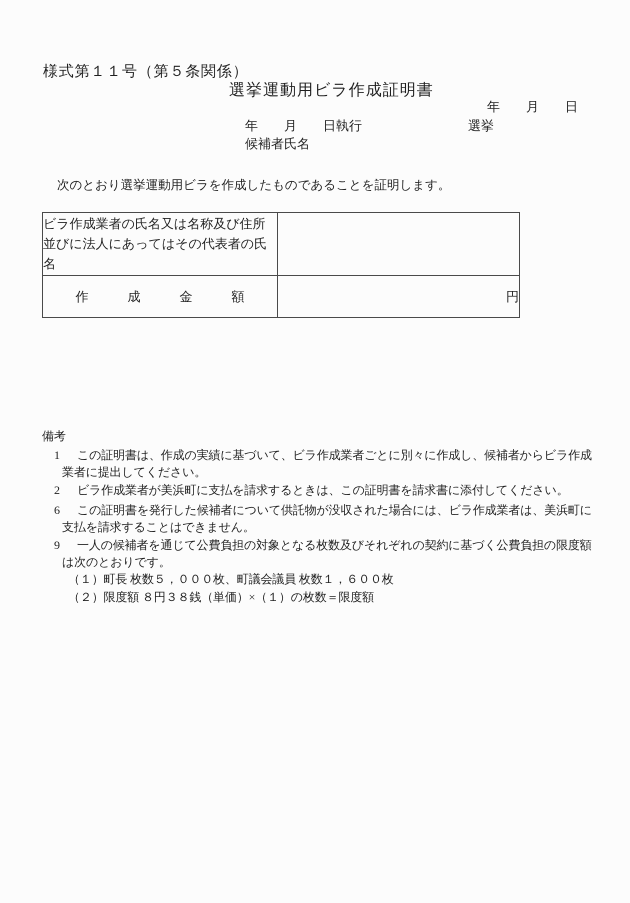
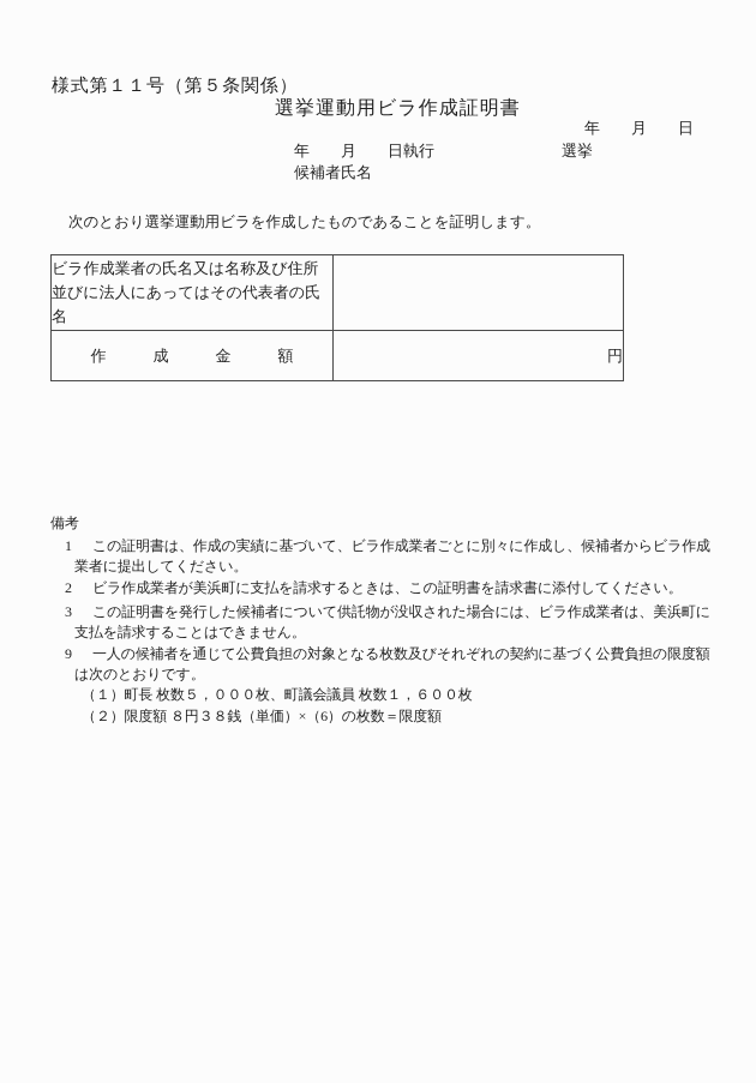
  様式第１１号（第５条関係）
  選挙運動用ビラ作成証明書
  年 月 日
  年 月 日執行
  選挙
  候補者氏名
  次のとおり選挙運動用ビラを作成したものであることを証明します。
  ビラ作成業者の氏名又は名称及び住所並びに法人にあってはその代表者の氏名
  作 成 金 額	円
  備考
  1
  この証明書は、作成の実績に基づいて、ビラ作成業者ごとに別々に作成し、候補者からビラ作成
  業者に提出してください。
  2
  ビラ作成業者が美浜町に支払を請求するときは、この証明書を請求書に添付してください。
- 6
+ 3
  この証明書を発行した候補者について供託物が没収された場合には、ビラ作成業者は、美浜町に
  支払を請求することはできません。
  9
  一人の候補者を通じて公費負担の対象となる枚数及びそれぞれの契約に基づく公費負担の限度額
  は次のとおりです。
  （１）町長 枚数５，０００枚、町議会議員 枚数１，６００枚
- （２）限度額 ８円３８銭（単価）×（１）の枚数＝限度額
+ （２）限度額 ８円３８銭（単価）×（6）の枚数＝限度額
